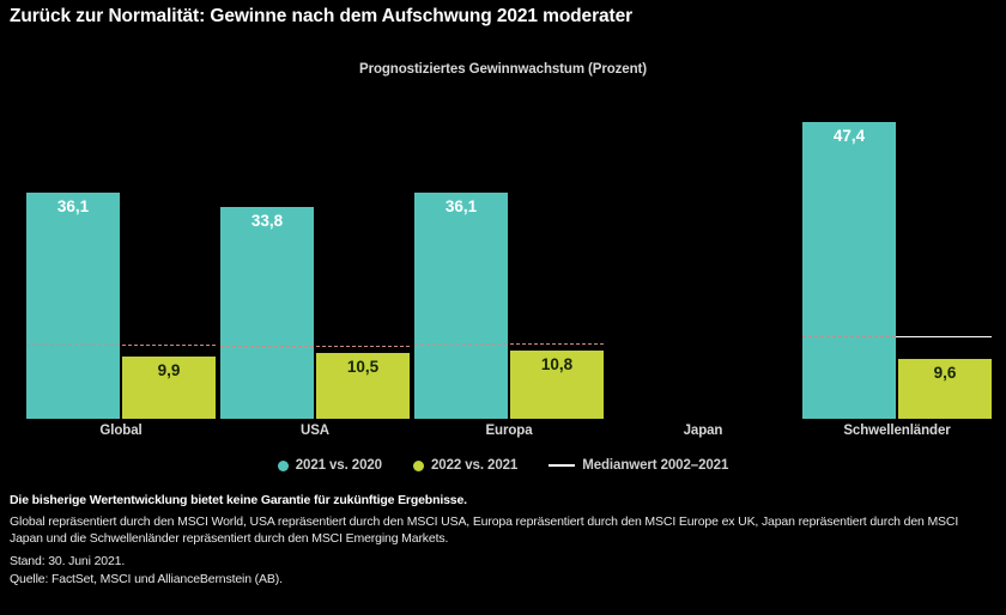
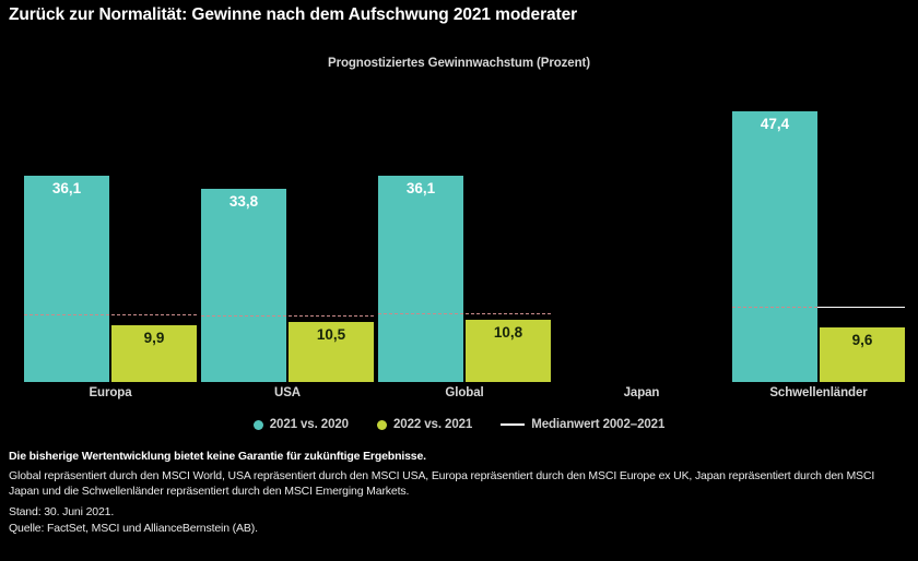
  Zurück zur Normalität: Gewinne nach dem Aufschwung 2021 moderater
  Prognostiziertes Gewinnwachstum (Prozent)
  36,1
  9,9
  33,8
  10,5
  36,1
  10,8
  47,4
  9,6
- Global
+ Europa
  USA
- Europa
+ Global
  Japan
  Schwellenländer
  2021 vs. 2020
  2022 vs. 2021
  Medianwert 2002–2021
  Die bisherige Wertentwicklung bietet keine Garantie für zukünftige Ergebnisse.
  Global repräsentiert durch den MSCI World, USA repräsentiert durch den MSCI USA, Europa repräsentiert durch den MSCI Europe ex UK, Japan repräsentiert durch den MSCI Japan und die Schwellenländer repräsentiert durch den MSCI Emerging Markets.
  Stand: 30. Juni 2021.
  Quelle: FactSet, MSCI und AllianceBernstein (AB).
